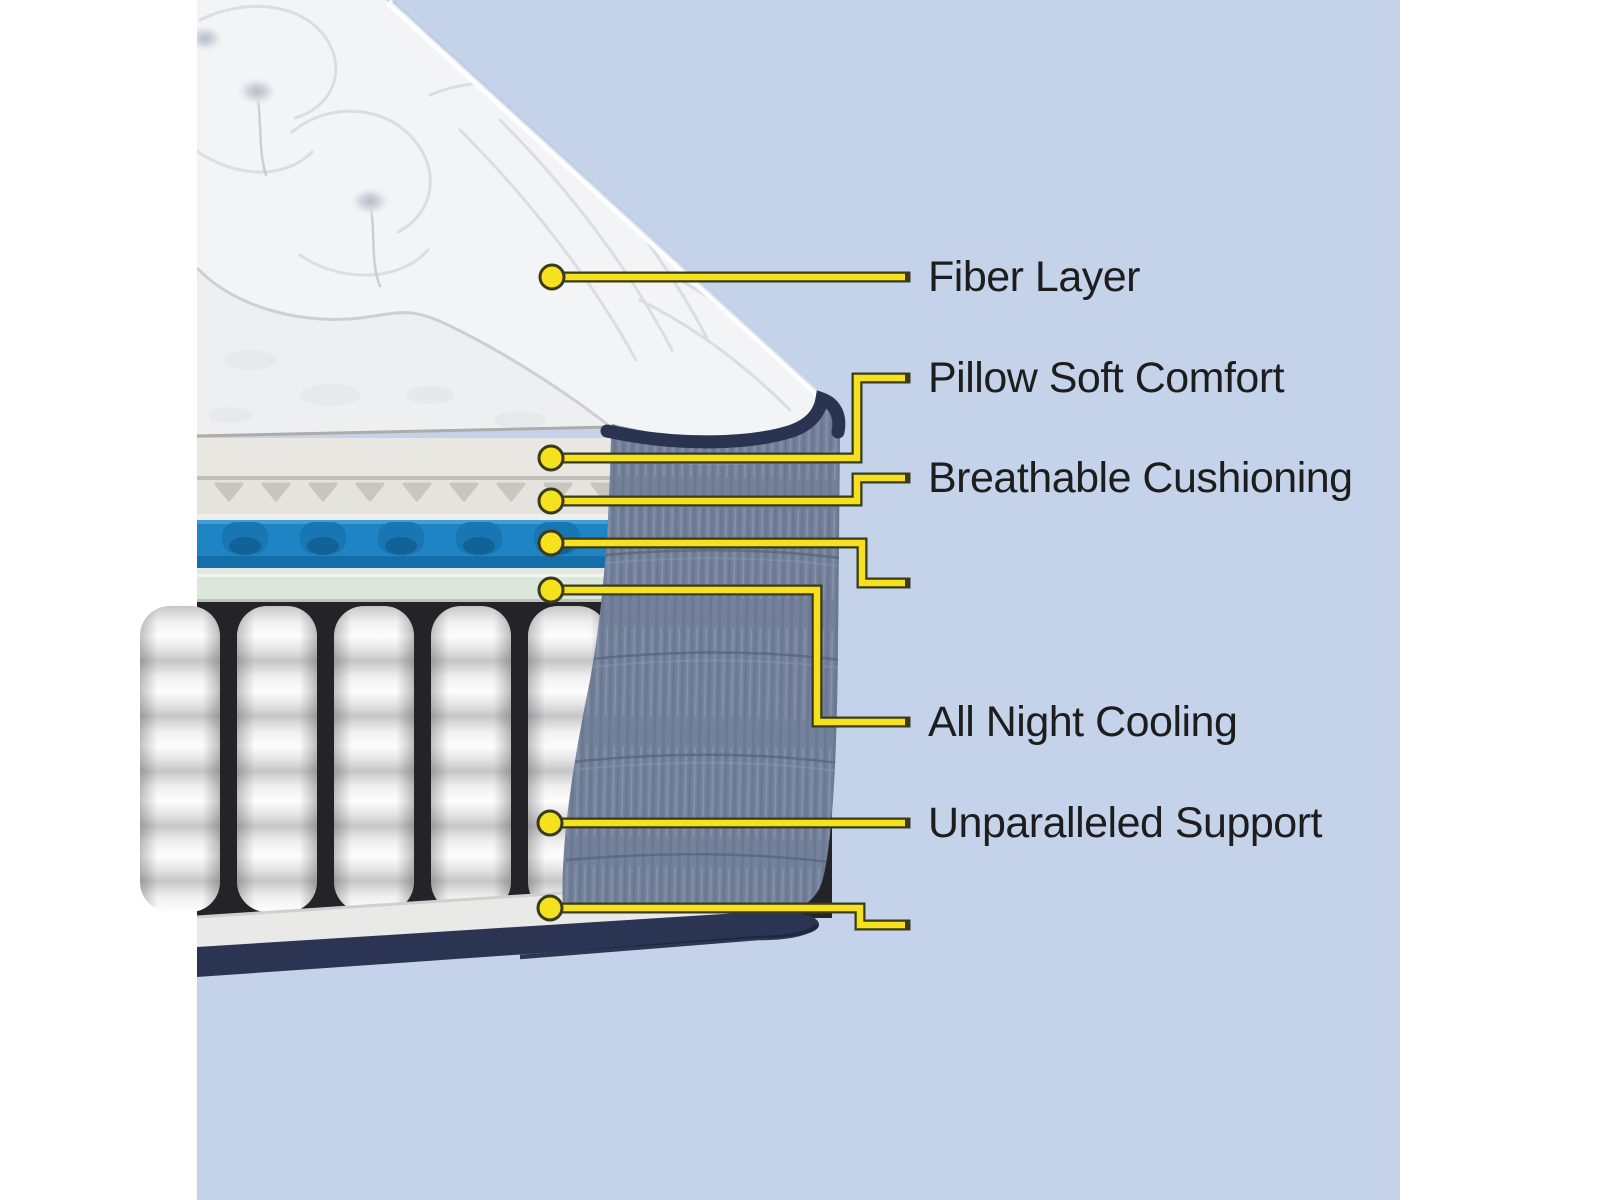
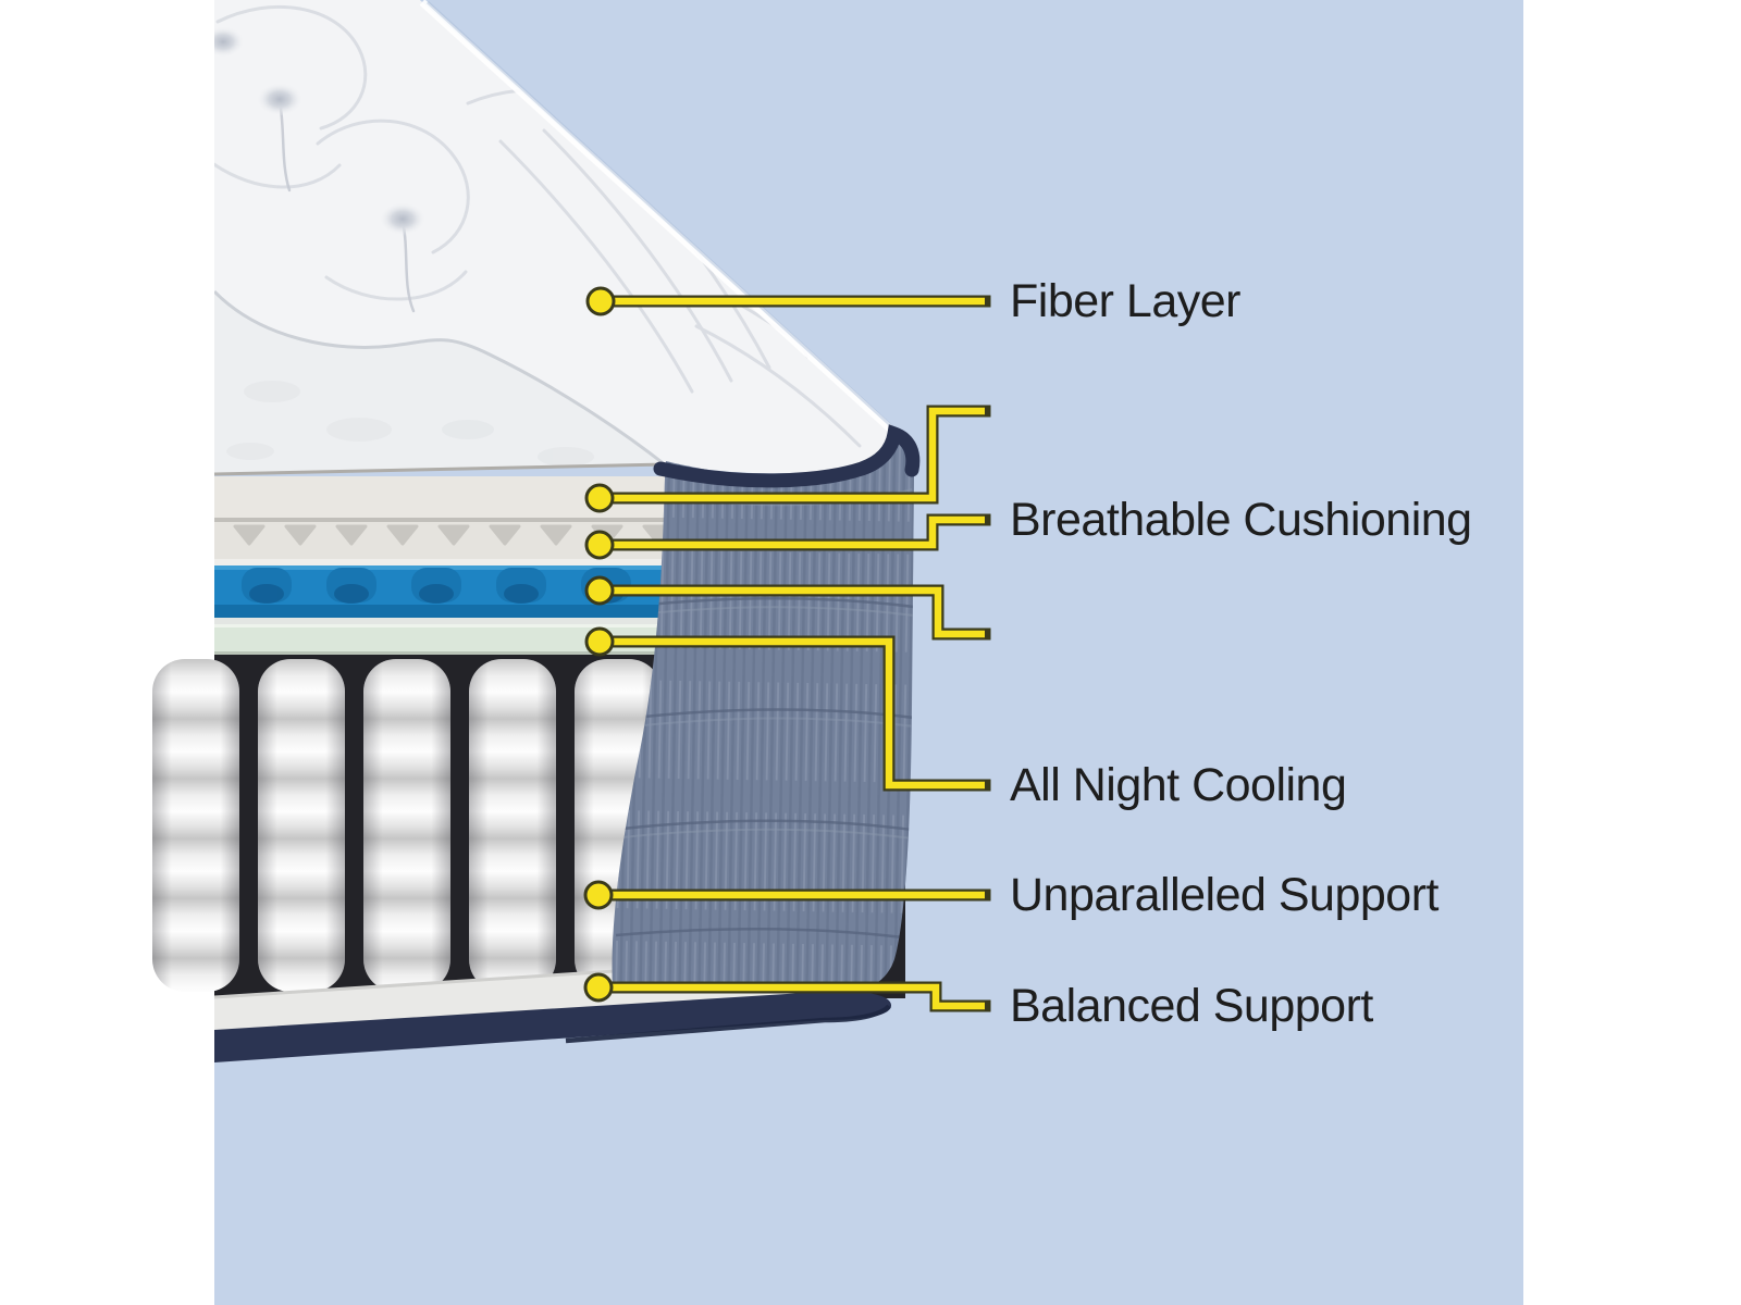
  Fiber Layer
- Pillow Soft Comfort
  Breathable Cushioning
  All Night Cooling
  Unparalleled Support
+ Balanced Support
